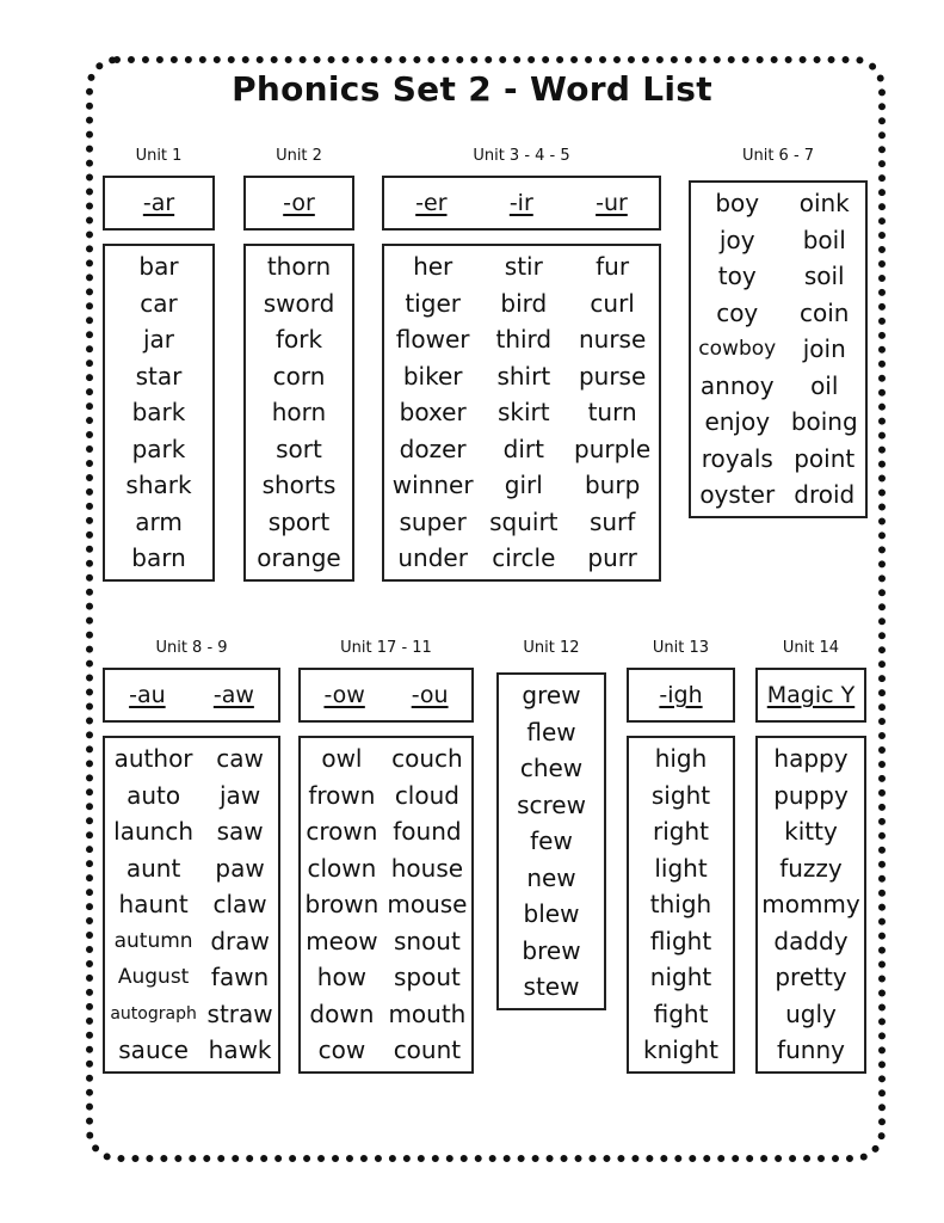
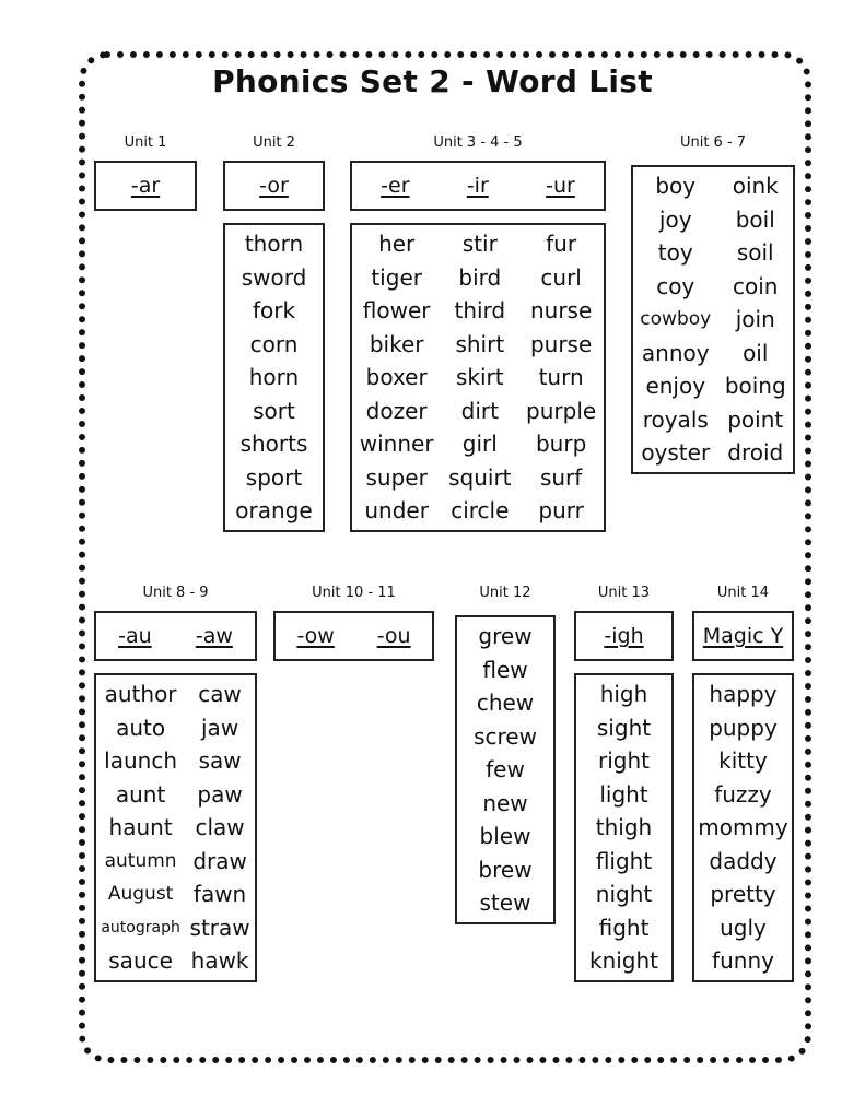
  Phonics Set 2 - Word List
  Unit 1
  -ar
- bar
- car
- jar
- star
- bark
- park
- shark
- arm
- barn
  Unit 2
  -or
  thorn
  sword
  fork
  corn
  horn
  sort
  shorts
  sport
  orange
  Unit 3 - 4 - 5
  -er
  -ir
  -ur
  her
  tiger
  flower
  biker
  boxer
  dozer
  winner
  super
  under
  stir
  bird
  third
  shirt
  skirt
  dirt
  girl
  squirt
  circle
  fur
  curl
  nurse
  purse
  turn
  purple
  burp
  surf
  purr
  Unit 6 - 7
  boy
  joy
  toy
  coy
  cowboy
  annoy
  enjoy
  royals
  oyster
  oink
  boil
  soil
  coin
  join
  oil
  boing
  point
  droid
  Unit 8 - 9
  -au
  -aw
  author
  auto
  launch
  aunt
  haunt
  autumn
  August
  autograph
  sauce
  caw
  jaw
  saw
  paw
  claw
  draw
  fawn
  straw
  hawk
- Unit 17 - 11
+ Unit 10 - 11
  -ow
  -ou
- owl
- frown
- crown
- clown
- brown
- meow
- how
- down
- cow
- couch
- cloud
- found
- house
- mouse
- snout
- spout
- mouth
- count
  Unit 12
  grew
  flew
  chew
  screw
  few
  new
  blew
  brew
  stew
  Unit 13
  -igh
  high
  sight
  right
  light
  thigh
  flight
  night
  fight
  knight
  Unit 14
  Magic Y
  happy
  puppy
  kitty
  fuzzy
  mommy
  daddy
  pretty
  ugly
  funny
